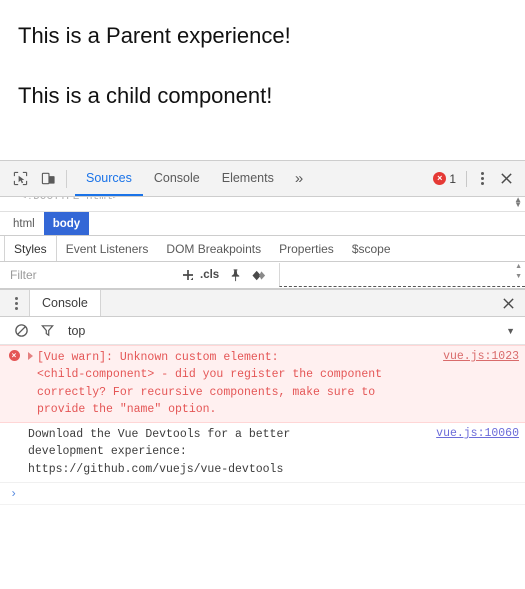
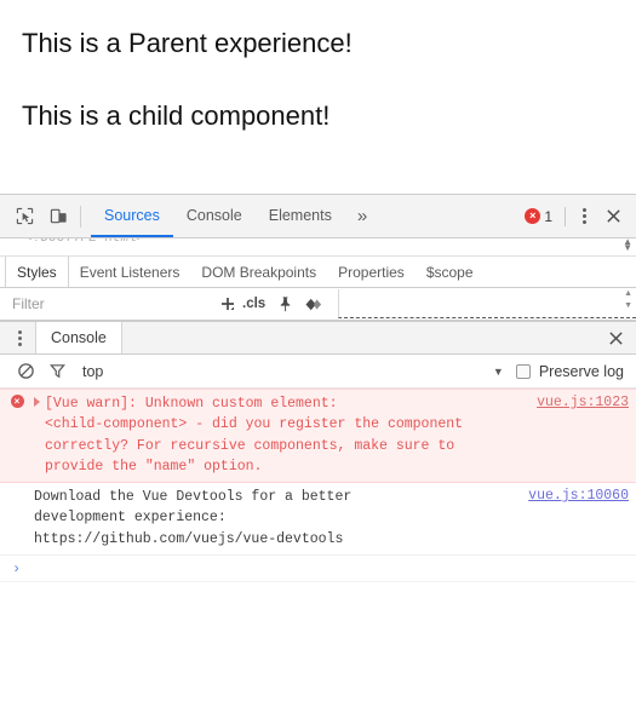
  This is a Parent experience!
  This is a child component!
  Sources
  Console
  Elements
  »
  ×
  1
  <!DOCTYPE html>
  ▲
  ▼
- html
- body
  Styles
  Event Listeners
  DOM Breakpoints
  Properties
  $scope
  Filter
  .cls
  Console
  top
  ▼
+ Preserve log
  ×
  [Vue warn]: Unknown custom element:
  <child-component> - did you register the component
  correctly? For recursive components, make sure to
  provide the "name" option.
  vue.js:1023
  Download the Vue Devtools for a better
  development experience:
  https://github.com/vuejs/vue-devtools
  vue.js:10060
  ›
